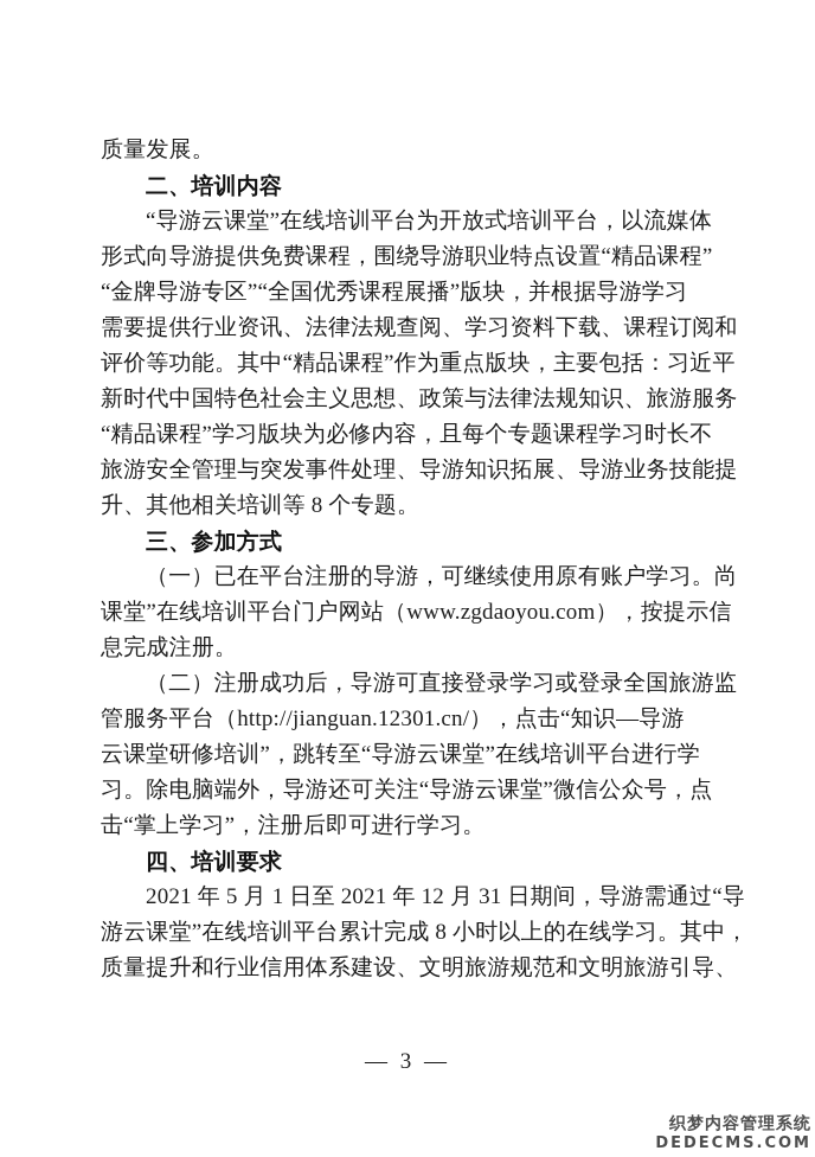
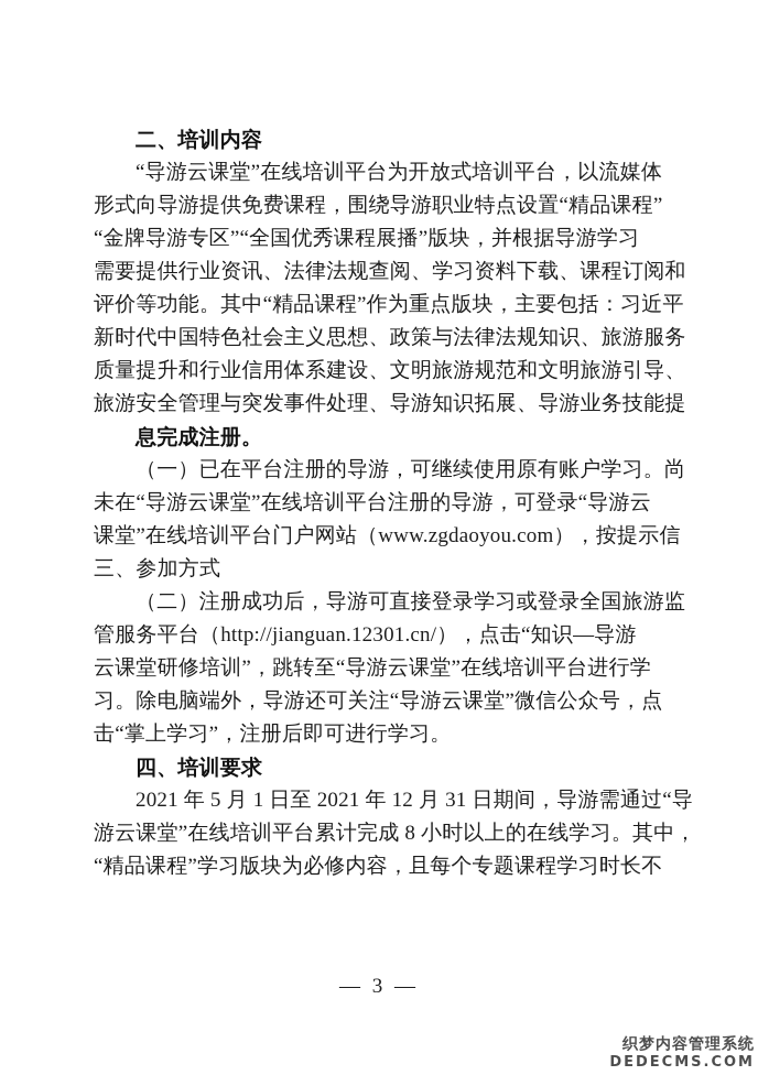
- 质量发展。
  二、培训内容
  “导游云课堂”在线培训平台为开放式培训平台，以流媒体
  形式向导游提供免费课程，围绕导游职业特点设置“精品课程”
  “金牌导游专区”“全国优秀课程展播”版块，并根据导游学习
  需要提供行业资讯、法律法规查阅、学习资料下载、课程订阅和
  评价等功能。其中“精品课程”作为重点版块，主要包括：习近平
  新时代中国特色社会主义思想、政策与法律法规知识、旅游服务
- “精品课程”学习版块为必修内容，且每个专题课程学习时长不
+ 质量提升和行业信用体系建设、文明旅游规范和文明旅游引导、
  旅游安全管理与突发事件处理、导游知识拓展、导游业务技能提
- 升、其他相关培训等 8 个专题。
- 三、参加方式
+ 息完成注册。
  （一）已在平台注册的导游，可继续使用原有账户学习。尚
+ 未在“导游云课堂”在线培训平台注册的导游，可登录“导游云
  课堂”在线培训平台门户网站（www.zgdaoyou.com），按提示信
- 息完成注册。
+ 三、参加方式
  （二）注册成功后，导游可直接登录学习或登录全国旅游监
  管服务平台（http://jianguan.12301.cn/），点击“知识—导游
  云课堂研修培训”，跳转至“导游云课堂”在线培训平台进行学
  习。除电脑端外，导游还可关注“导游云课堂”微信公众号，点
  击“掌上学习”，注册后即可进行学习。
  四、培训要求
  2021 年 5 月 1 日至 2021 年 12 月 31 日期间，导游需通过“导
  游云课堂”在线培训平台累计完成 8 小时以上的在线学习。其中，
- 质量提升和行业信用体系建设、文明旅游规范和文明旅游引导、
+ “精品课程”学习版块为必修内容，且每个专题课程学习时长不
  — 3 —
  织梦内容管理系统
  DEDECMS.COM
